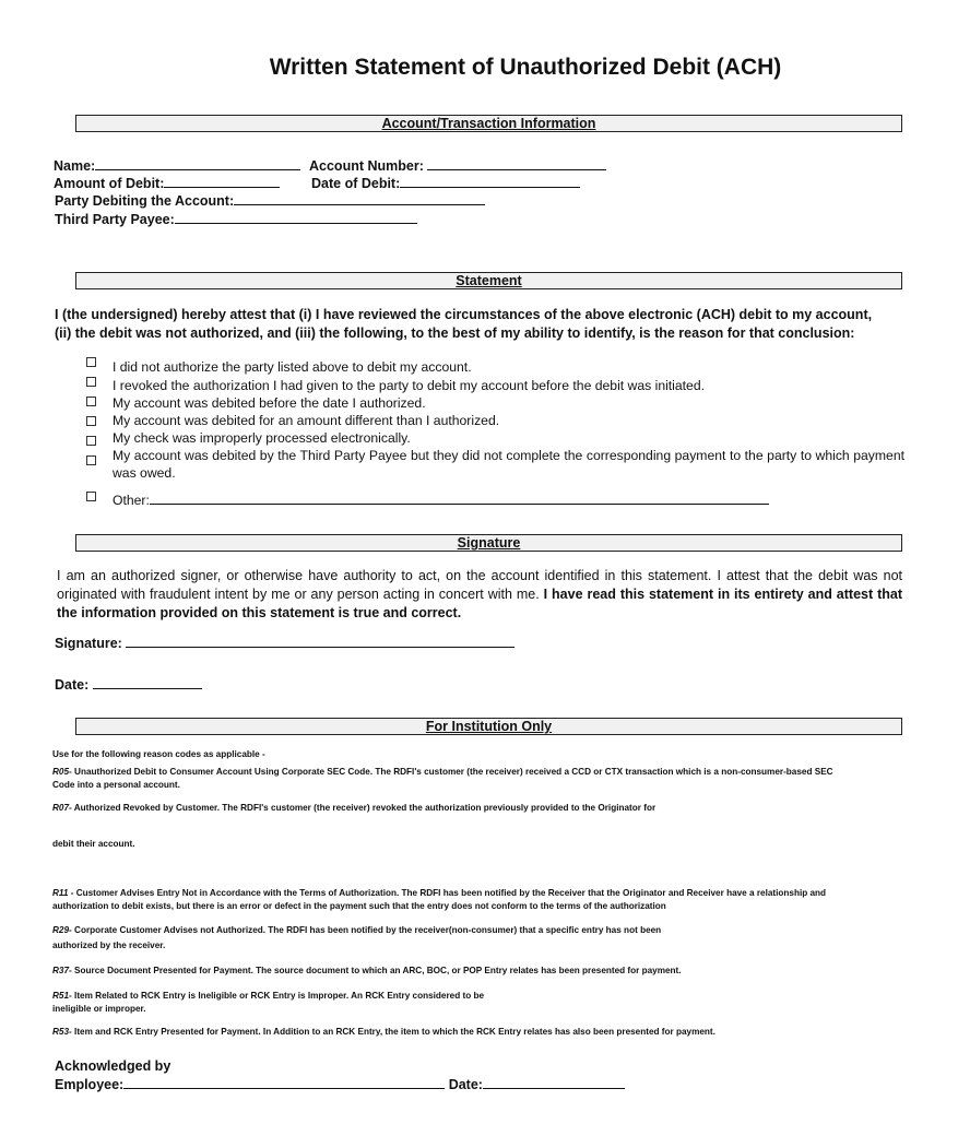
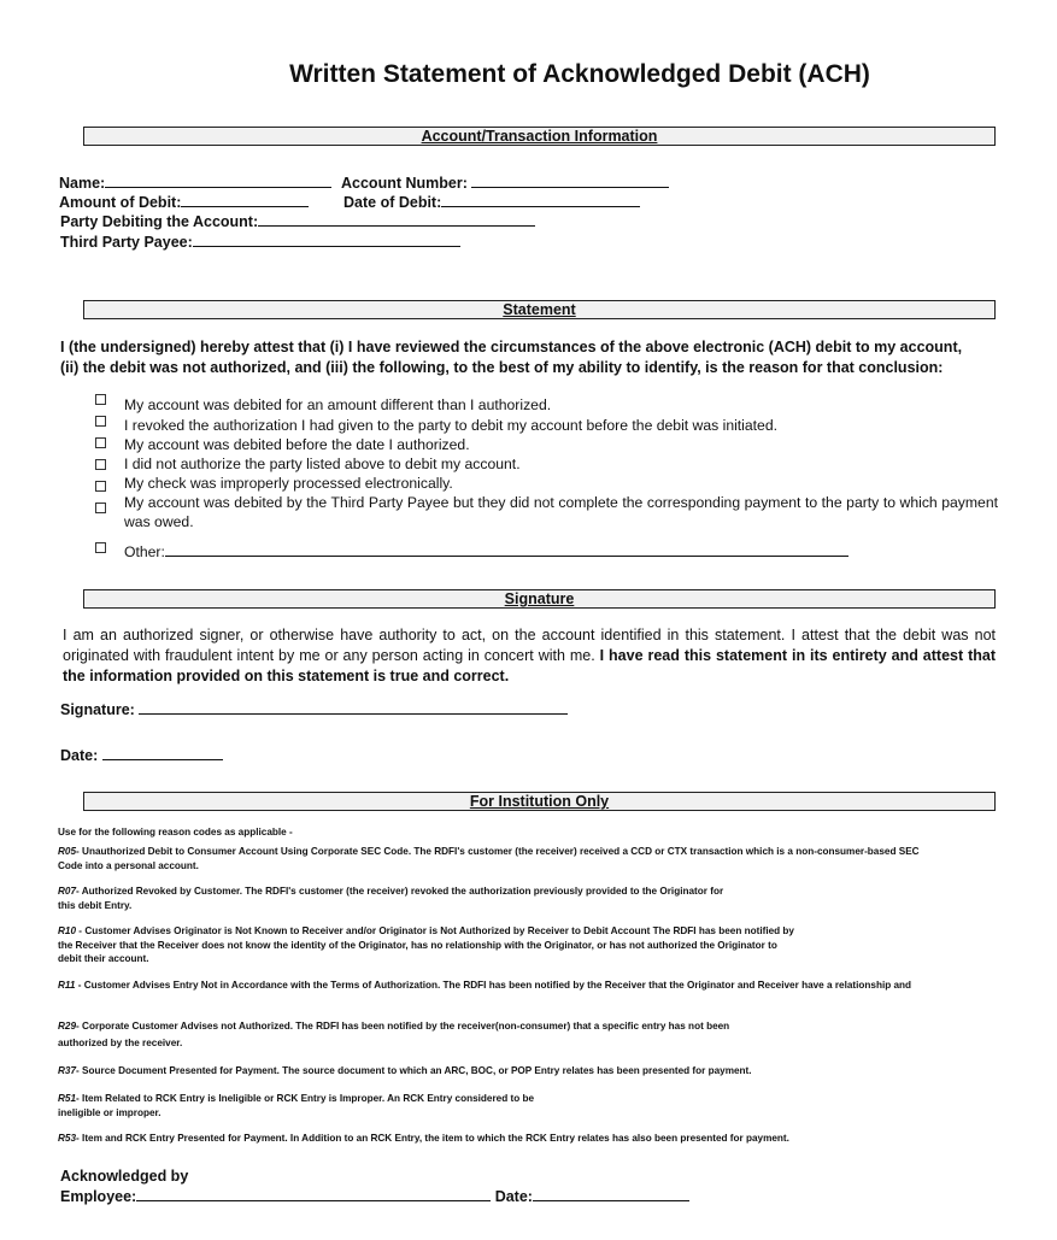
- Written Statement of Unauthorized Debit (ACH)
+ Written Statement of Acknowledged Debit (ACH)
  Account/Transaction Information
  Name:
  Account Number:
  Amount of Debit:
  Date of Debit:
  Party Debiting the Account:
  Third Party Payee:
  Statement
  I (the undersigned) hereby attest that (i) I have reviewed the circumstances of the above electronic (ACH) debit to my account,
  (ii) the debit was not authorized, and (iii) the following, to the best of my ability to identify, is the reason for that conclusion:
- I did not authorize the party listed above to debit my account.
+ My account was debited for an amount different than I authorized.
  I revoked the authorization I had given to the party to debit my account before the debit was initiated.
  My account was debited before the date I authorized.
- My account was debited for an amount different than I authorized.
+ I did not authorize the party listed above to debit my account.
  My check was improperly processed electronically.
  My account was debited by the Third Party Payee but they did not complete the corresponding payment to the party to which payment was owed.
  Other:
  Signature
  I am an authorized signer, or otherwise have authority to act, on the account identified in this statement. I attest that the debit was not originated with fraudulent intent by me or any person acting in concert with me. I have read this statement in its entirety and attest that the information provided on this statement is true and correct.
  Signature:
  Date:
  For Institution Only
  Use for the following reason codes as applicable -
  R05- Unauthorized Debit to Consumer Account Using Corporate SEC Code. The RDFI's customer (the receiver) received a CCD or CTX transaction which is a non-consumer-based SEC
  Code into a personal account.
  R07- Authorized Revoked by Customer. The RDFI's customer (the receiver) revoked the authorization previously provided to the Originator for
+ this debit Entry.
+ R10 - Customer Advises Originator is Not Known to Receiver and/or Originator is Not Authorized by Receiver to Debit Account The RDFI has been notified by
+ the Receiver that the Receiver does not know the identity of the Originator, has no relationship with the Originator, or has not authorized the Originator to
  debit their account.
  R11 - Customer Advises Entry Not in Accordance with the Terms of Authorization. The RDFI has been notified by the Receiver that the Originator and Receiver have a relationship and
- authorization to debit exists, but there is an error or defect in the payment such that the entry does not conform to the terms of the authorization
  R29- Corporate Customer Advises not Authorized. The RDFI has been notified by the receiver(non-consumer) that a specific entry has not been
  authorized by the receiver.
  R37- Source Document Presented for Payment. The source document to which an ARC, BOC, or POP Entry relates has been presented for payment.
  R51- Item Related to RCK Entry is Ineligible or RCK Entry is Improper. An RCK Entry considered to be
  ineligible or improper.
  R53- Item and RCK Entry Presented for Payment. In Addition to an RCK Entry, the item to which the RCK Entry relates has also been presented for payment.
  Acknowledged by
  Employee: Date:
